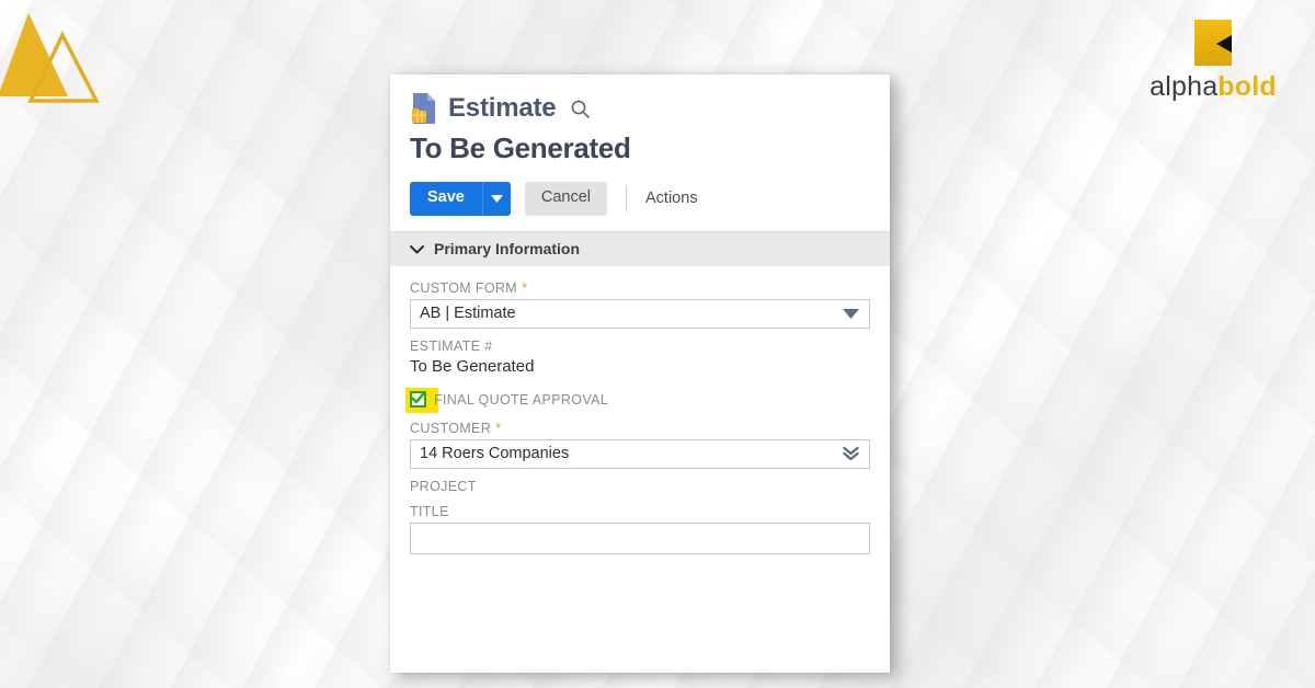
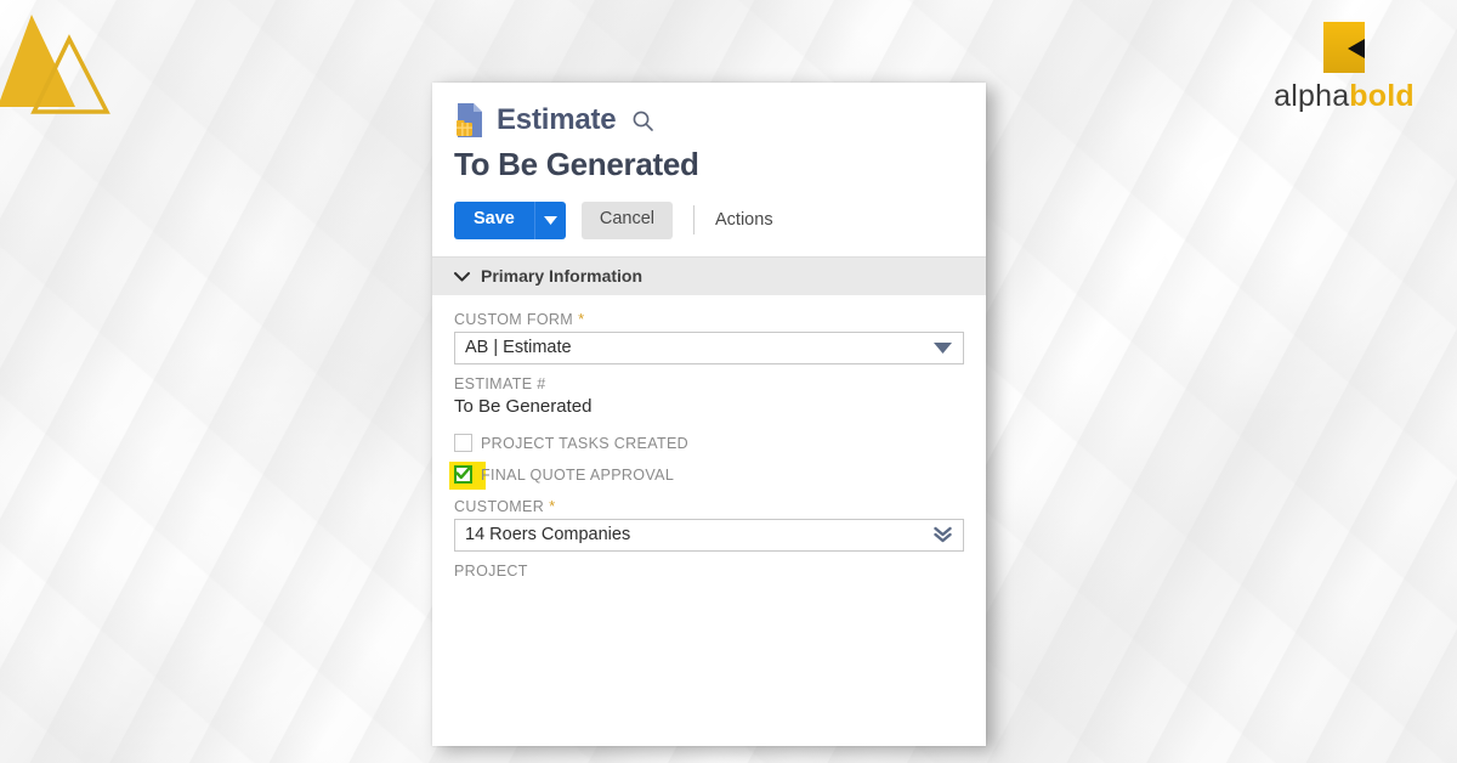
  alphabold
  Estimate
  To Be Generated
  Save
  Cancel
  Actions
  Primary Information
  CUSTOM FORM
  *
  AB | Estimate
  ESTIMATE #
  To Be Generated
+ PROJECT TASKS CREATED
  FINAL QUOTE APPROVAL
  CUSTOMER
  *
  14 Roers Companies
  PROJECT
- TITLE
